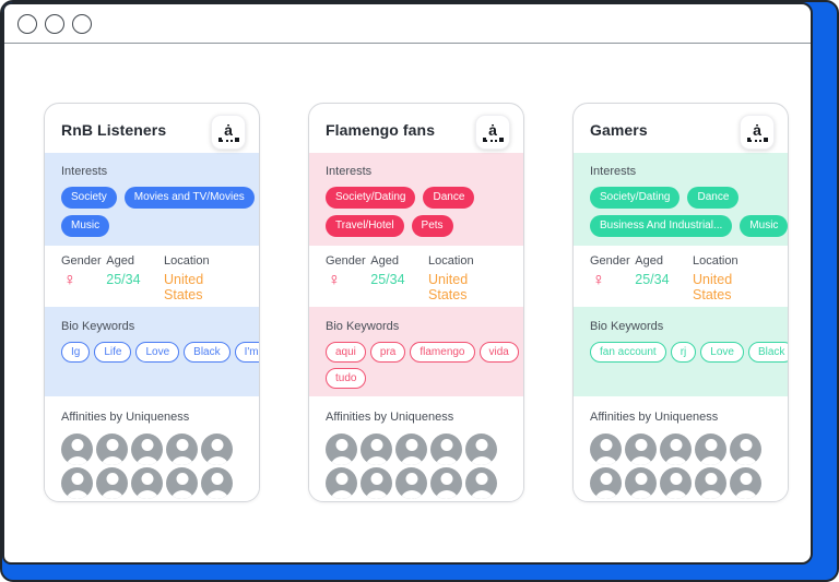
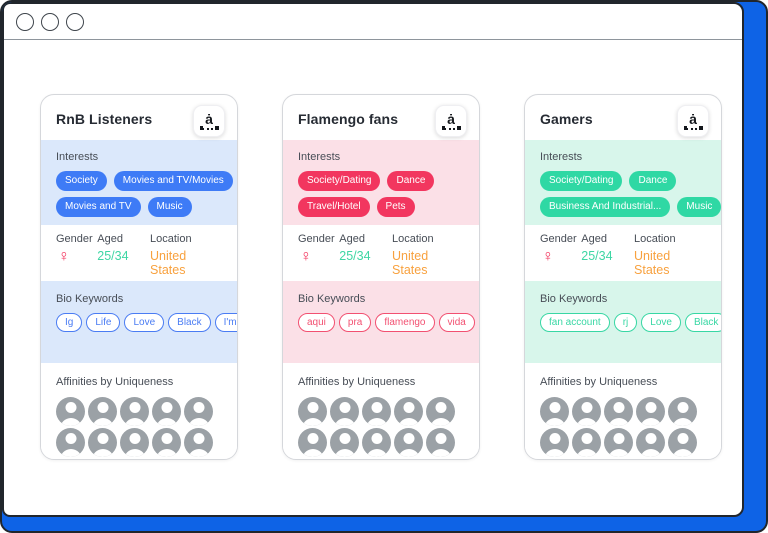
  RnB Listeners
  ȧ
  Interests
  Society
  Movies and TV/Movies
+ Movies and TV
  Music
  Gender
  ♀
  Aged
  25/34
  Location
  United States
  Bio Keywords
  Ig
  Life
  Love
  Black
  I'm
  Affinities by Uniqueness
  Flamengo fans
  ȧ
  Interests
  Society/Dating
  Dance
  Travel/Hotel
  Pets
  Gender
  ♀
  Aged
  25/34
  Location
  United States
  Bio Keywords
  aqui
  pra
  flamengo
  vida
- tudo
  Affinities by Uniqueness
  Gamers
  ȧ
  Interests
  Society/Dating
  Dance
  Business And Industrial...
  Music
  Gender
  ♀
  Aged
  25/34
  Location
  United States
  Bio Keywords
  fan account
  rj
  Love
  Black
  Affinities by Uniqueness
